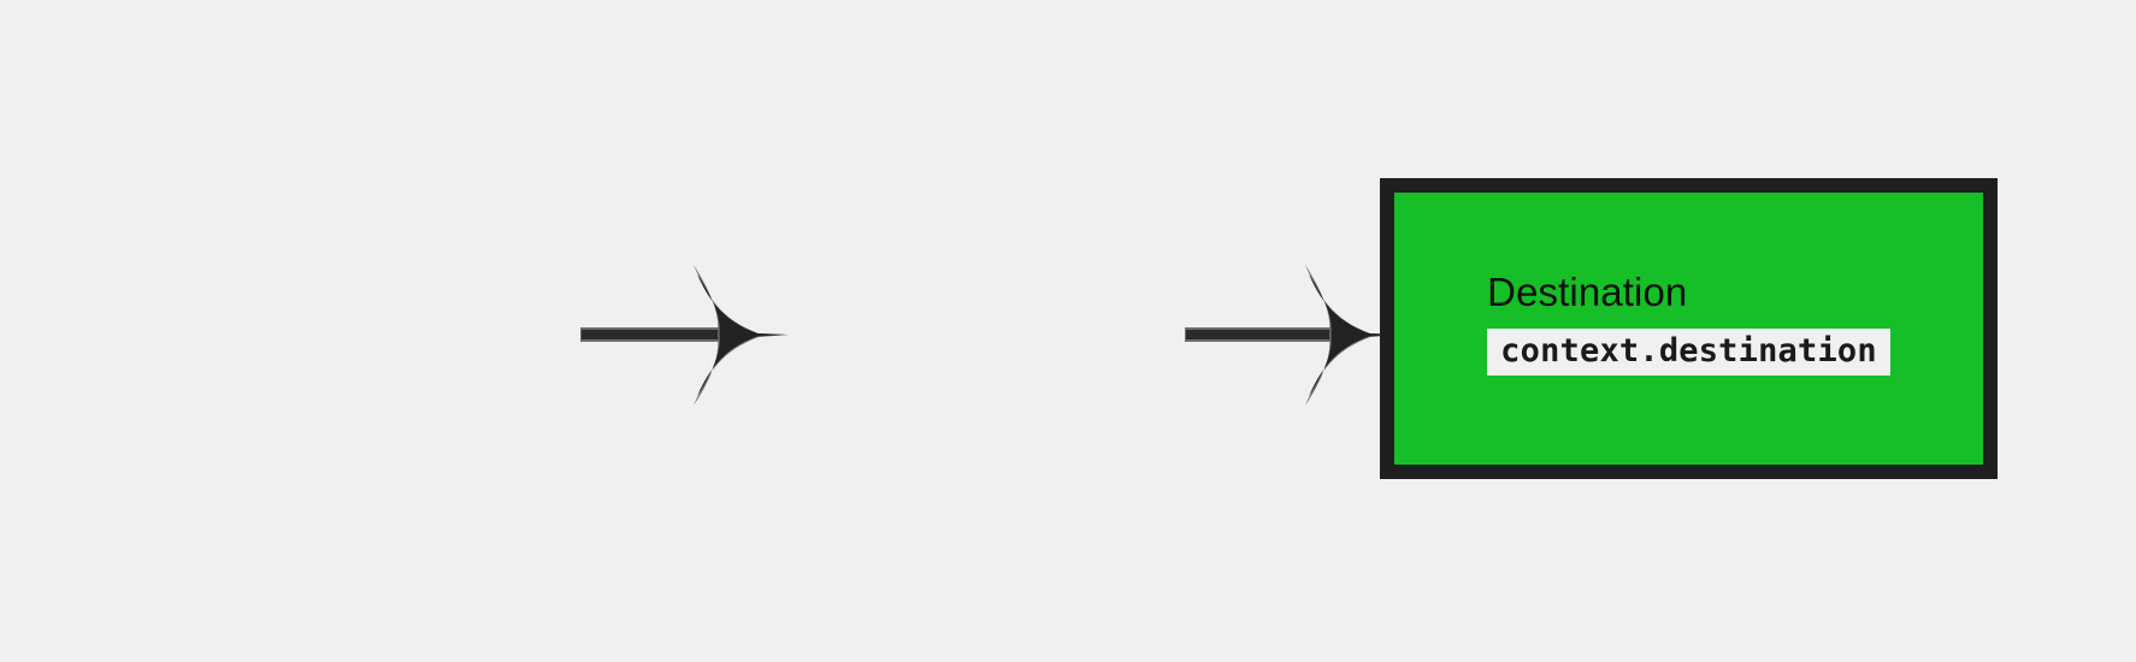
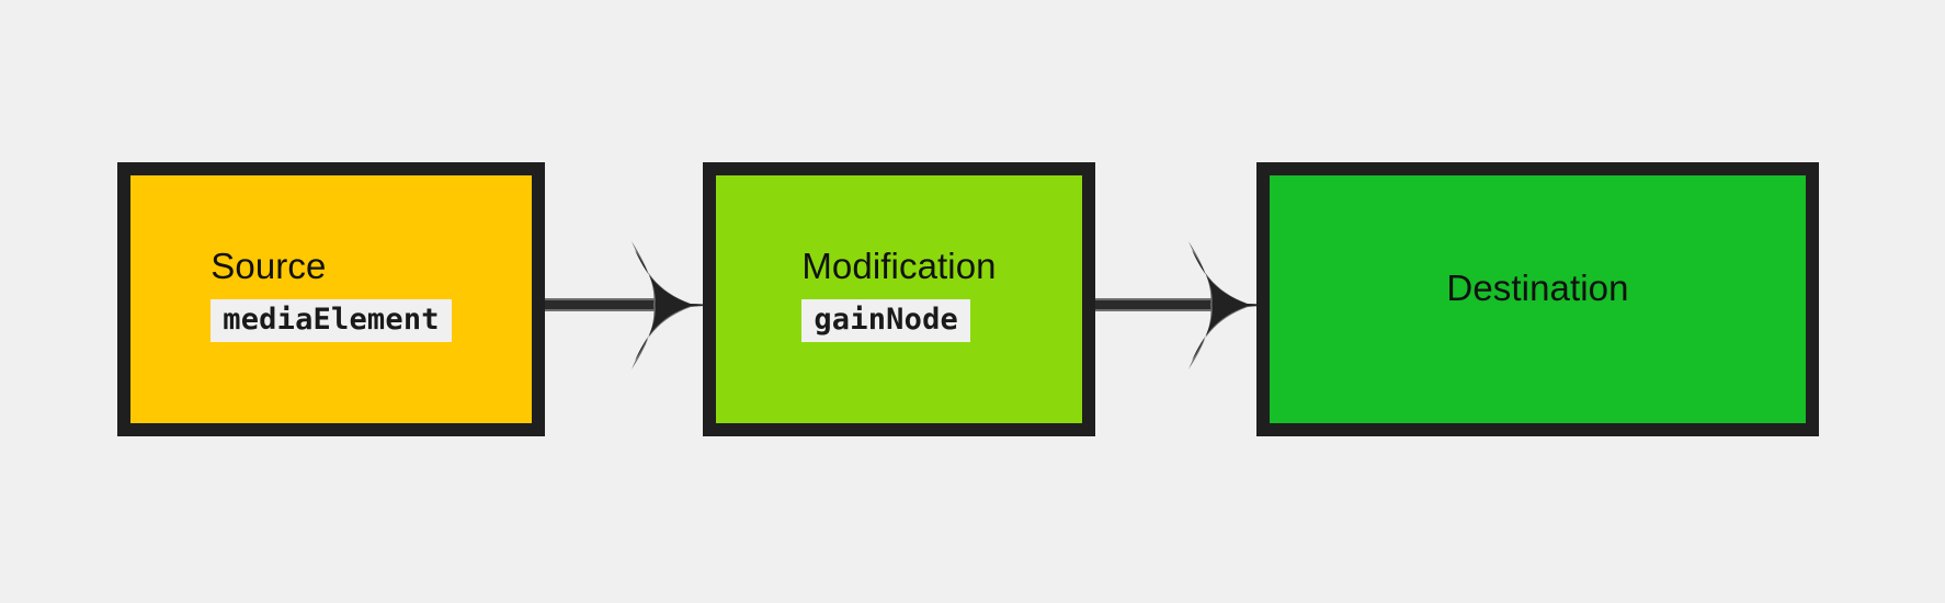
+ Source
+ mediaElement
+ Modification
+ gainNode
  Destination
- context.destination
